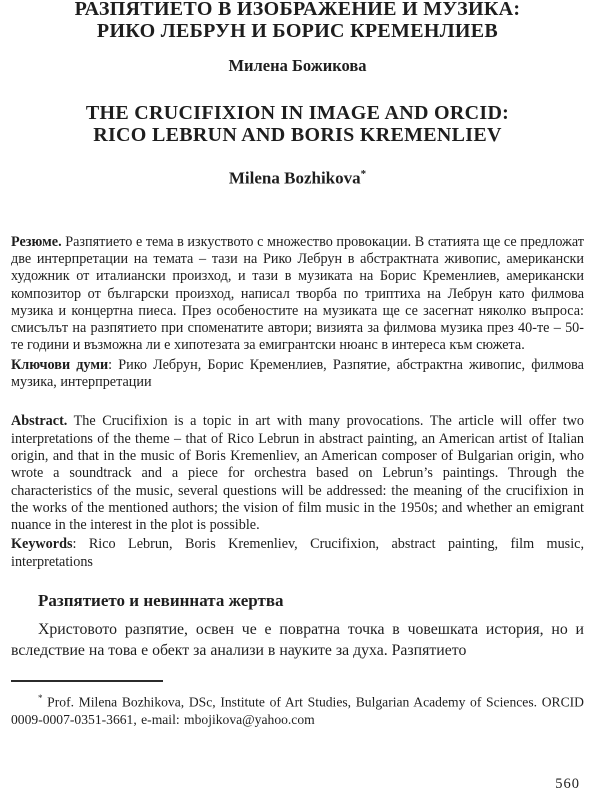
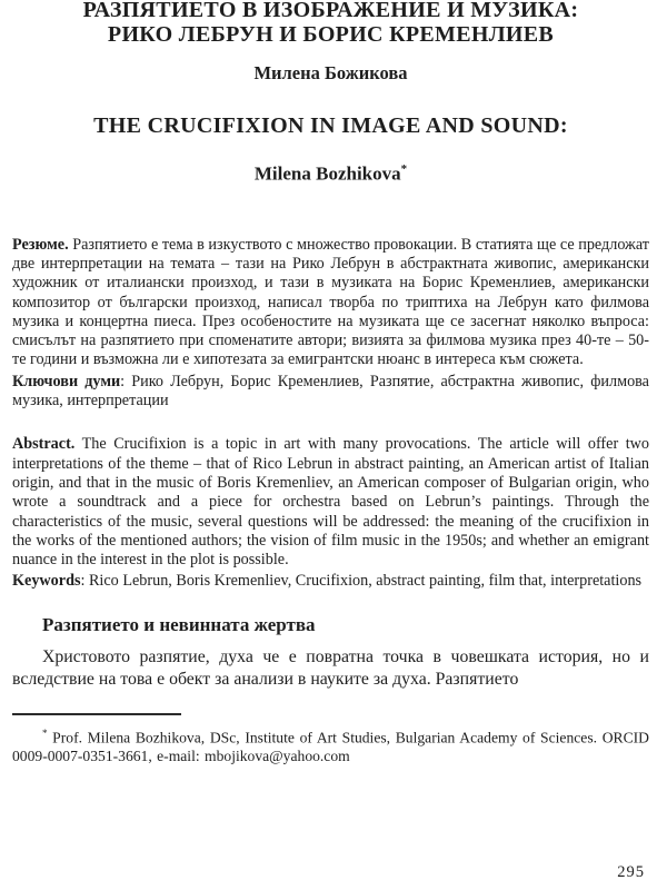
  РАЗПЯТИЕТО В ИЗОБРАЖЕНИЕ И МУЗИКА:
  РИКО ЛЕБРУН И БОРИС КРЕМЕНЛИЕВ
  Милена Божикова
- THE CRUCIFIXION IN IMAGE AND ORCID:
+ THE CRUCIFIXION IN IMAGE AND SOUND:
- RICO LEBRUN AND BORIS KREMENLIEV
  Milena Bozhikova*
  Резюме. Разпятието е тема в изкуството с множество провокации. В статията ще се предложат две интерпретации на темата – тази на Рико Лебрун в абстрактната живопис, американски художник от италиански произход, и тази в музиката на Борис Кременлиев, американски композитор от български произход, написал творба по триптиха на Лебрун като филмова музика и концертна пиеса. През особеностите на музиката ще се засегнат няколко въпроса: смисълът на разпятието при споменатите автори; визията за филмова музика през 40-те – 50-те години и възможна ли е хипотезата за емигрантски нюанс в интереса към сюжета.
  Ключови думи: Рико Лебрун, Борис Кременлиев, Разпятие, абстрактна живопис, филмова музика, интерпретации
  Abstract. The Crucifixion is a topic in art with many provocations. The article will offer two interpretations of the theme – that of Rico Lebrun in abstract painting, an American artist of Italian origin, and that in the music of Boris Kremenliev, an American composer of Bulgarian origin, who wrote a soundtrack and a piece for orchestra based on Lebrun’s paintings. Through the characteristics of the music, several questions will be addressed: the meaning of the crucifixion in the works of the mentioned authors; the vision of film music in the 1950s; and whether an emigrant nuance in the interest in the plot is possible.
- Keywords: Rico Lebrun, Boris Kremenliev, Crucifixion, abstract painting, film music, interpretations
+ Keywords: Rico Lebrun, Boris Kremenliev, Crucifixion, abstract painting, film that, interpretations
  Разпятието и невинната жертва
- Христовото разпятие, освен че е повратна точка в човешката история, но и вследствие на това е обект за анализи в науките за духа. Разпятието
+ Христовото разпятие, духа че е повратна точка в човешката история, но и вследствие на това е обект за анализи в науките за духа. Разпятието
  * Prof. Milena Bozhikova, DSc, Institute of Art Studies, Bulgarian Academy of Sciences. ORCID 0009-0007-0351-3661, e-mail: mbojikova@yahoo.com
- 560
+ 295
